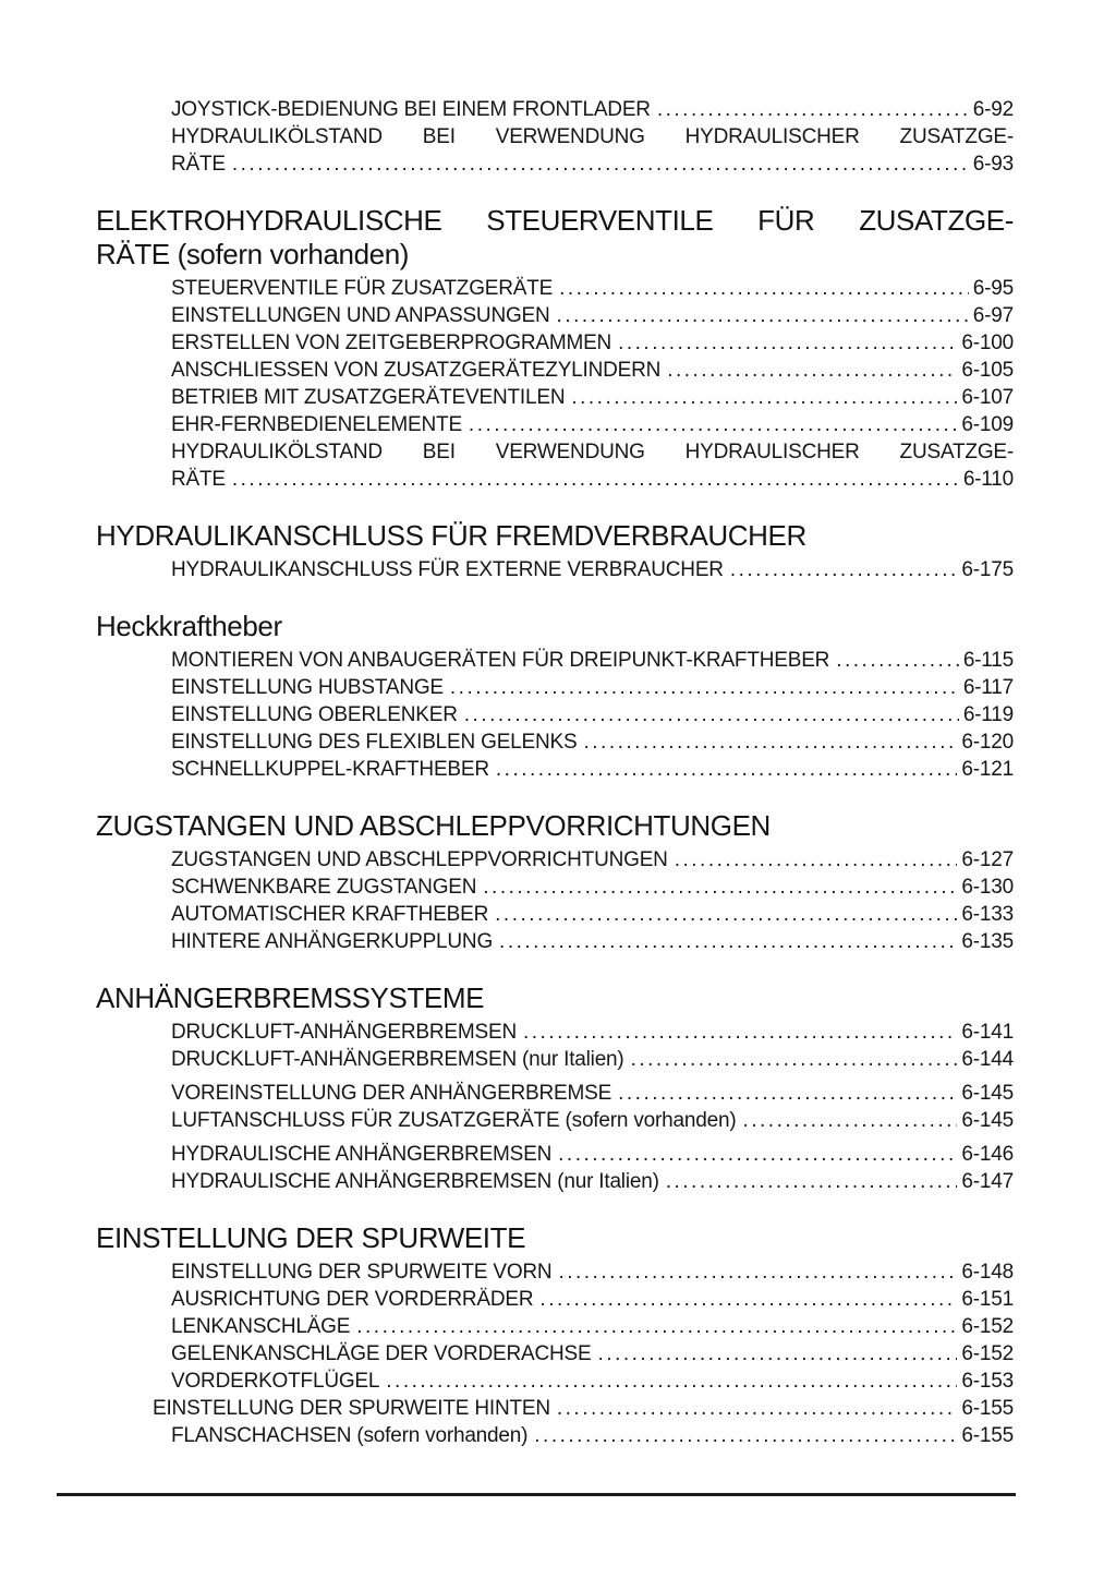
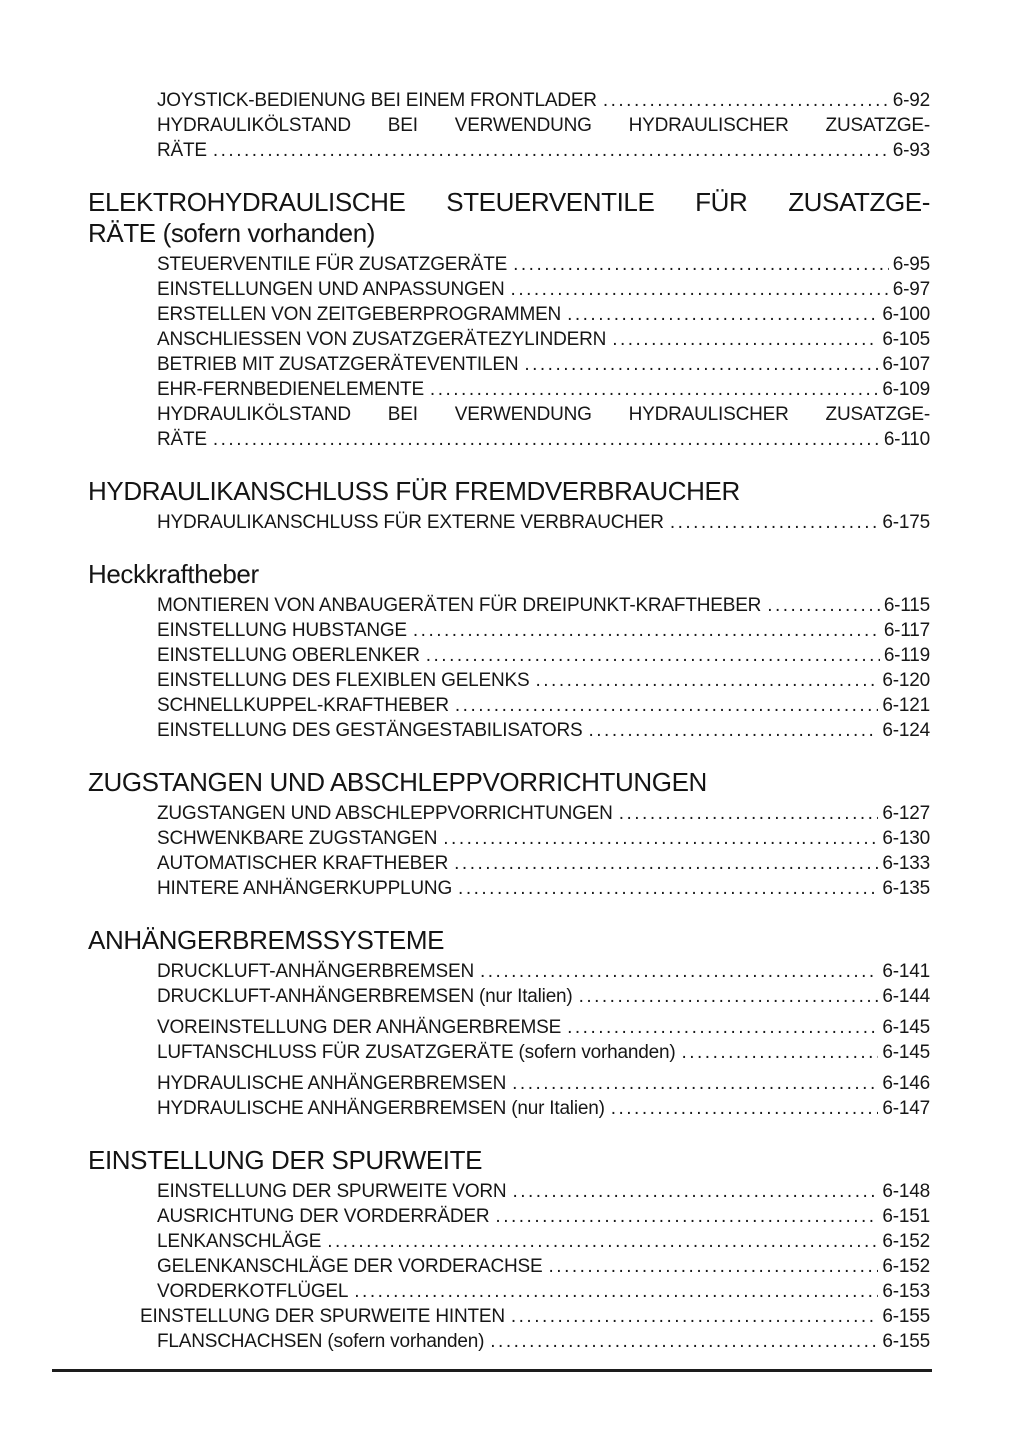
  JOYSTICK-BEDIENUNG BEI EINEM FRONTLADER
  6-92
  HYDRAULIKÖLSTAND BEI VERWENDUNG HYDRAULISCHER ZUSATZGE-
  RÄTE
  6-93
  ELEKTROHYDRAULISCHE STEUERVENTILE FÜR ZUSATZGE-
  RÄTE (sofern vorhanden)
  STEUERVENTILE FÜR ZUSATZGERÄTE
  6-95
  EINSTELLUNGEN UND ANPASSUNGEN
  6-97
  ERSTELLEN VON ZEITGEBERPROGRAMMEN
  6-100
  ANSCHLIESSEN VON ZUSATZGERÄTEZYLINDERN
  6-105
  BETRIEB MIT ZUSATZGERÄTEVENTILEN
  6-107
  EHR-FERNBEDIENELEMENTE
  6-109
  HYDRAULIKÖLSTAND BEI VERWENDUNG HYDRAULISCHER ZUSATZGE-
  RÄTE
  6-110
  HYDRAULIKANSCHLUSS FÜR FREMDVERBRAUCHER
  HYDRAULIKANSCHLUSS FÜR EXTERNE VERBRAUCHER
  6-175
  Heckkraftheber
  MONTIEREN VON ANBAUGERÄTEN FÜR DREIPUNKT-KRAFTHEBER
  6-115
  EINSTELLUNG HUBSTANGE
  6-117
  EINSTELLUNG OBERLENKER
  6-119
  EINSTELLUNG DES FLEXIBLEN GELENKS
  6-120
  SCHNELLKUPPEL-KRAFTHEBER
  6-121
+ EINSTELLUNG DES GESTÄNGESTABILISATORS
+ 6-124
  ZUGSTANGEN UND ABSCHLEPPVORRICHTUNGEN
  ZUGSTANGEN UND ABSCHLEPPVORRICHTUNGEN
  6-127
  SCHWENKBARE ZUGSTANGEN
  6-130
  AUTOMATISCHER KRAFTHEBER
  6-133
  HINTERE ANHÄNGERKUPPLUNG
  6-135
  ANHÄNGERBREMSSYSTEME
  DRUCKLUFT-ANHÄNGERBREMSEN
  6-141
  DRUCKLUFT-ANHÄNGERBREMSEN (nur Italien)
  6-144
  VOREINSTELLUNG DER ANHÄNGERBREMSE
  6-145
  LUFTANSCHLUSS FÜR ZUSATZGERÄTE (sofern vorhanden)
  6-145
  HYDRAULISCHE ANHÄNGERBREMSEN
  6-146
  HYDRAULISCHE ANHÄNGERBREMSEN (nur Italien)
  6-147
  EINSTELLUNG DER SPURWEITE
  EINSTELLUNG DER SPURWEITE VORN
  6-148
  AUSRICHTUNG DER VORDERRÄDER
  6-151
  LENKANSCHLÄGE
  6-152
  GELENKANSCHLÄGE DER VORDERACHSE
  6-152
  VORDERKOTFLÜGEL
  6-153
  EINSTELLUNG DER SPURWEITE HINTEN
  6-155
  FLANSCHACHSEN (sofern vorhanden)
  6-155
